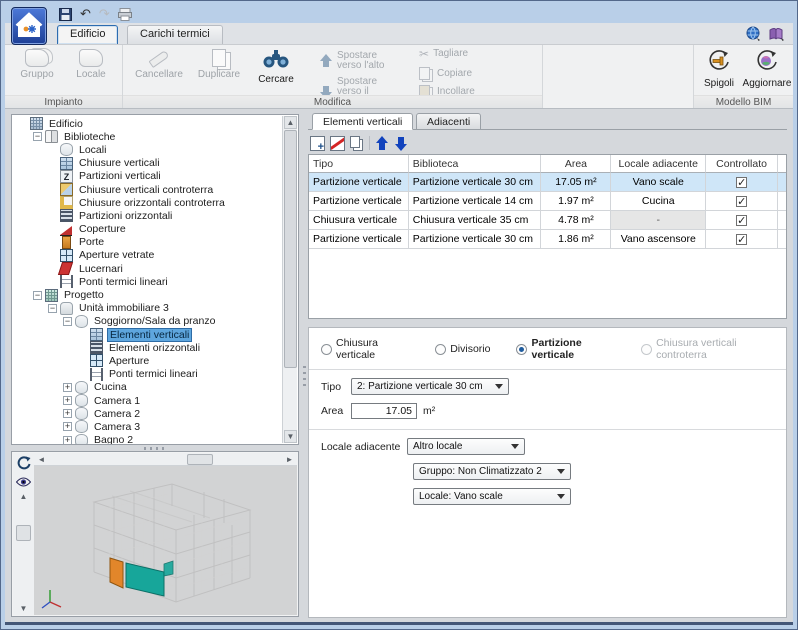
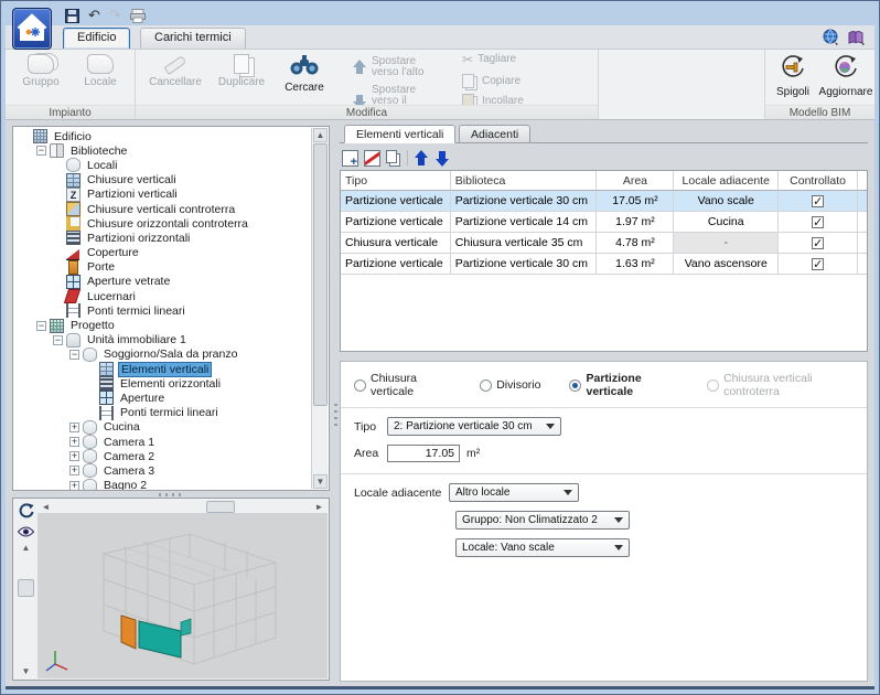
  ↶
  ↷
  Edificio
  Carichi termici
  Gruppo
  Locale
  Impianto
  Cancellare
  Duplicare
  Cercare
  Spostare verso l'alto
  Spostare verso il
  ✂
  Tagliare
  Copiare
  Incollare
  Modifica
  Spigoli
  Aggiornare
  Modello BIM
  Edificio
  −
  Biblioteche
  Locali
  Chiusure verticali
  Partizioni verticali
  Chiusure verticali controterra
  Chiusure orizzontali controterra
  Partizioni orizzontali
  Coperture
  Porte
  Aperture vetrate
  Lucernari
  Ponti termici lineari
  −
  Progetto
  −
- Unità immobiliare 3
+ Unità immobiliare 1
  −
  Soggiorno/Sala da pranzo
  Elementi verticali
  Elementi orizzontali
  Aperture
  Ponti termici lineari
  +
  Cucina
  +
  Camera 1
  +
  Camera 2
  +
  Camera 3
  +
  Bagno 2
  ▲
  ▼
  ◄
  ►
  ▲
  ▼
  Elementi verticali
  Adiacenti
  Tipo
  Biblioteca
  Area
  Locale adiacente
  Controllato
  Partizione verticale
  Partizione verticale 30 cm
  17.05 m²
  Vano scale
  Partizione verticale
  Partizione verticale 14 cm
  1.97 m²
  Cucina
  Chiusura verticale
  Chiusura verticale 35 cm
  4.78 m²
  -
  Partizione verticale
  Partizione verticale 30 cm
- 1.86 m²
+ 1.63 m²
  Vano ascensore
  Chiusura verticale
  Divisorio
  Partizione verticale
  Chiusura verticali controterra
  Tipo
  2: Partizione verticale 30 cm
  Area
  17.05
  m²
  Locale adiacente
  Altro locale
  Gruppo: Non Climatizzato 2
  Locale: Vano scale
